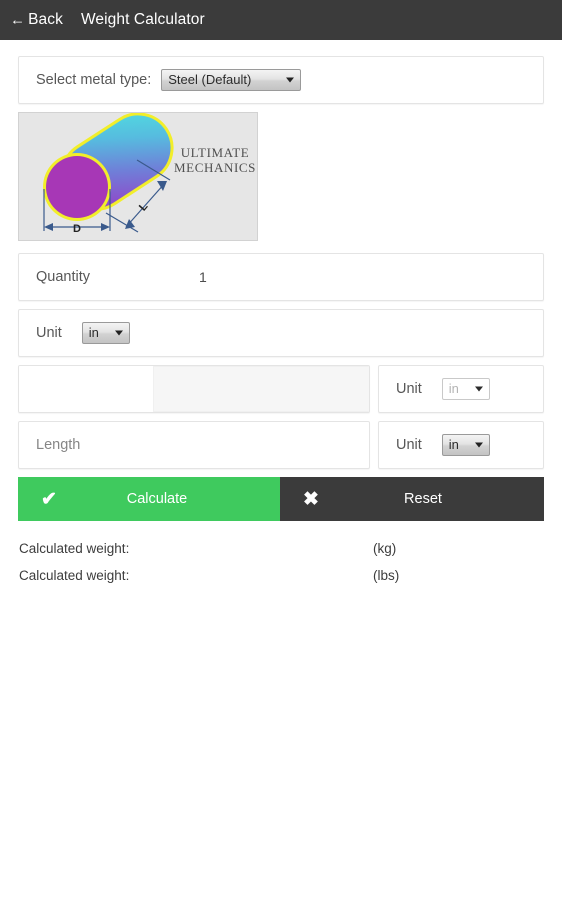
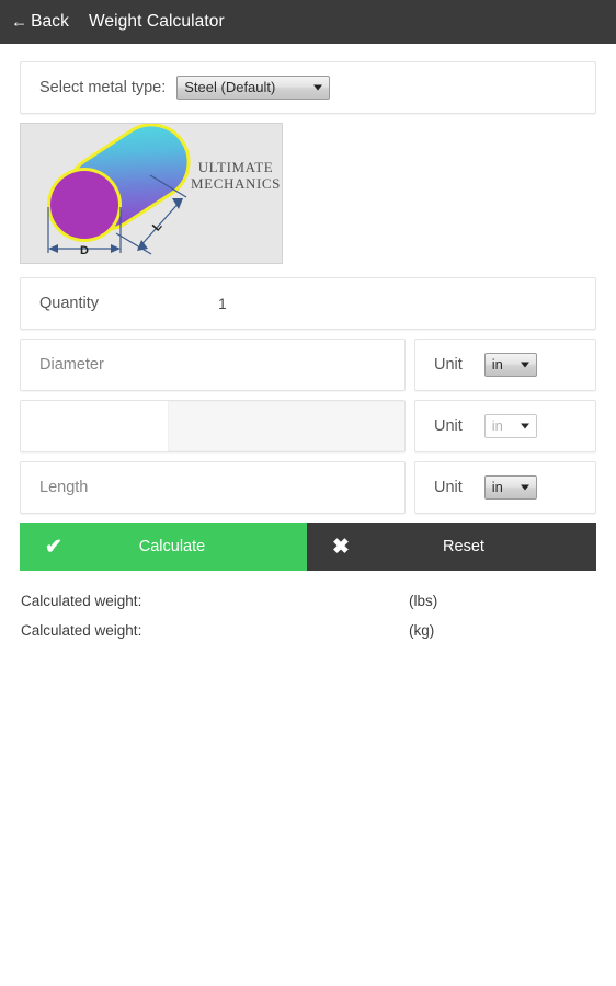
  ←
  Back
  Weight Calculator
  Select metal type:
  Steel (Default)
  D
  ULTIMATE
  MECHANICS
  Quantity
  1
+ Diameter
  Unit
  in
  Unit
  in
  Length
  Unit
  in
  ✔
  Calculate
  ✖
  Reset
  Calculated weight:
- (kg)
+ (lbs)
  Calculated weight:
- (lbs)
+ (kg)
